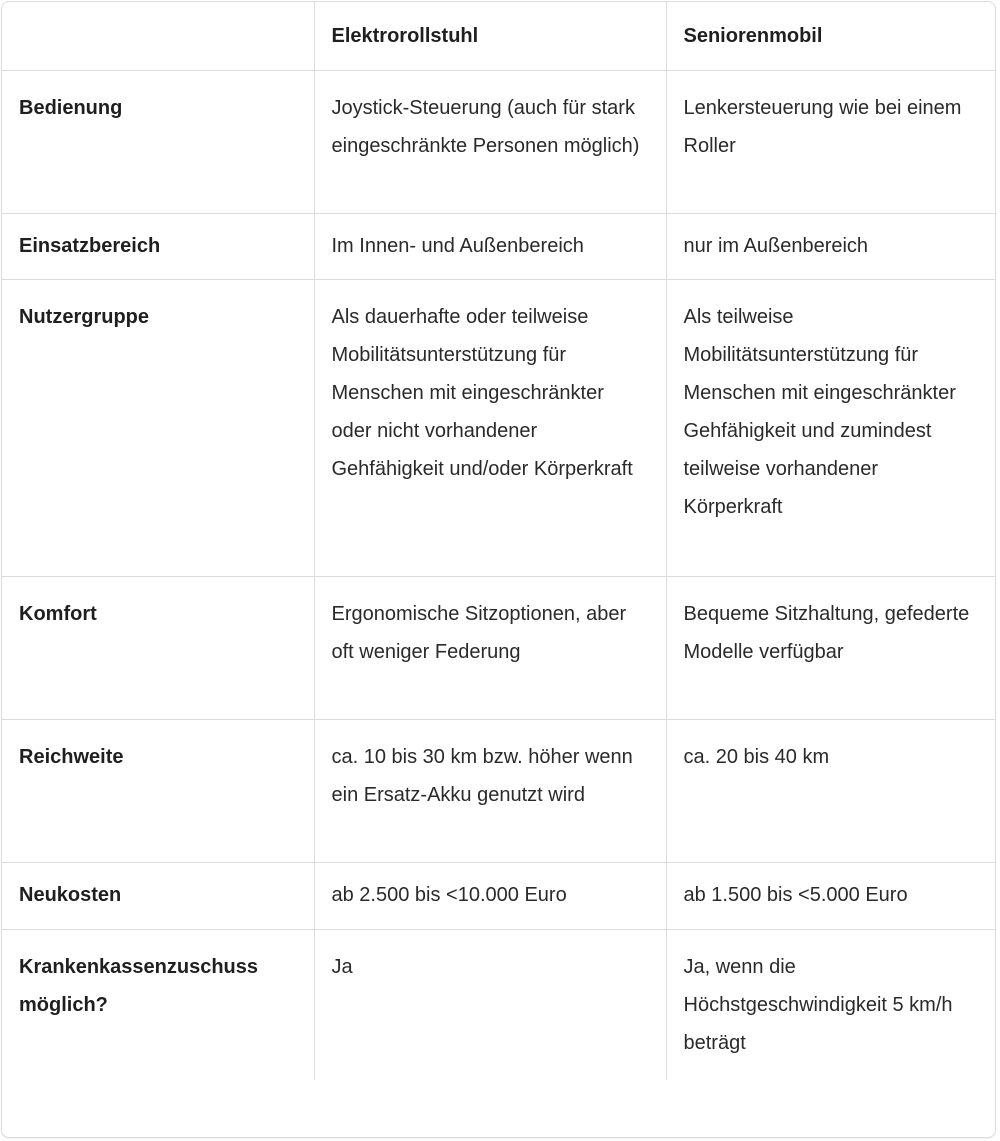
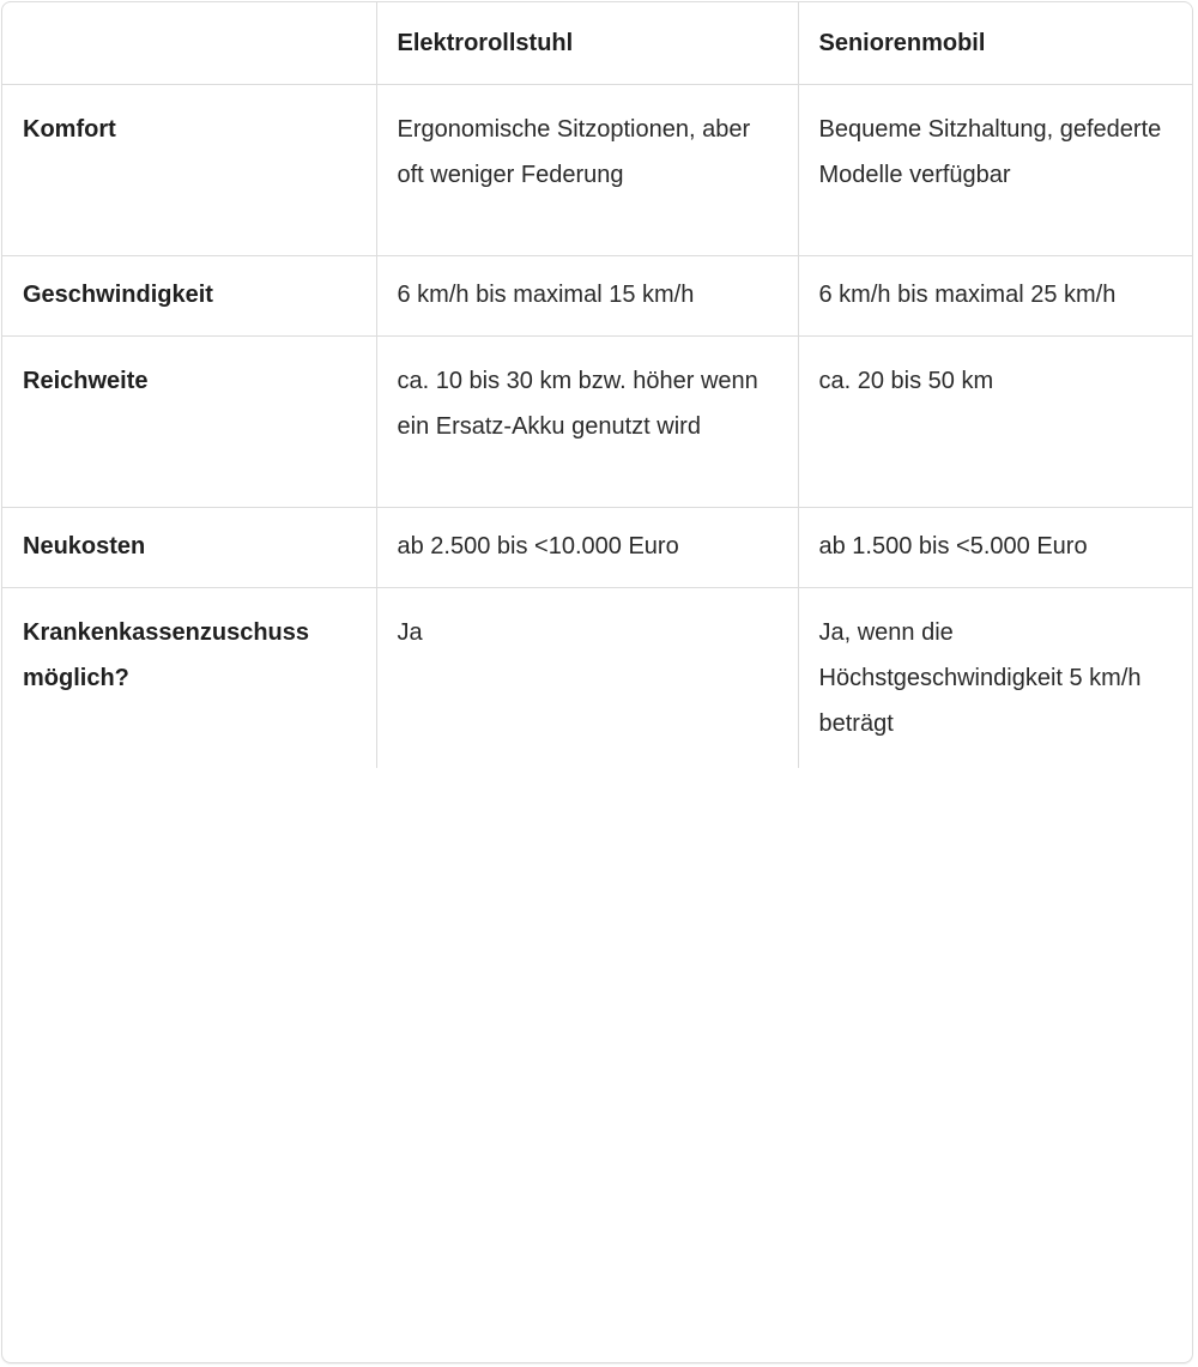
  	Elektrorollstuhl	Seniorenmobil
- Bedienung	Joystick-Steuerung (auch für stark eingeschränkte Personen möglich)	Lenkersteuerung wie bei einem Roller
- Einsatzbereich	Im Innen- und Außenbereich	nur im Außenbereich
- Nutzergruppe	Als dauerhafte oder teilweise Mobilitätsunterstützung für Menschen mit eingeschränkter oder nicht vorhandener Gehfähigkeit und/oder Körperkraft	Als teilweise Mobilitätsunterstützung für Menschen mit eingeschränkter Gehfähigkeit und zumindest teilweise vorhandener Körperkraft
  Komfort	Ergonomische Sitzoptionen, aber oft weniger Federung	Bequeme Sitzhaltung, gefederte Modelle verfügbar
+ Geschwindigkeit	6 km/h bis maximal 15 km/h	6 km/h bis maximal 25 km/h
- Reichweite	ca. 10 bis 30 km bzw. höher wenn ein Ersatz-Akku genutzt wird	ca. 20 bis 40 km
+ Reichweite	ca. 10 bis 30 km bzw. höher wenn ein Ersatz-Akku genutzt wird	ca. 20 bis 50 km
  Neukosten	ab 2.500 bis <10.000 Euro	ab 1.500 bis <5.000 Euro
  Krankenkassenzuschuss möglich?	Ja	Ja, wenn die Höchstgeschwindigkeit 5 km/h beträgt
